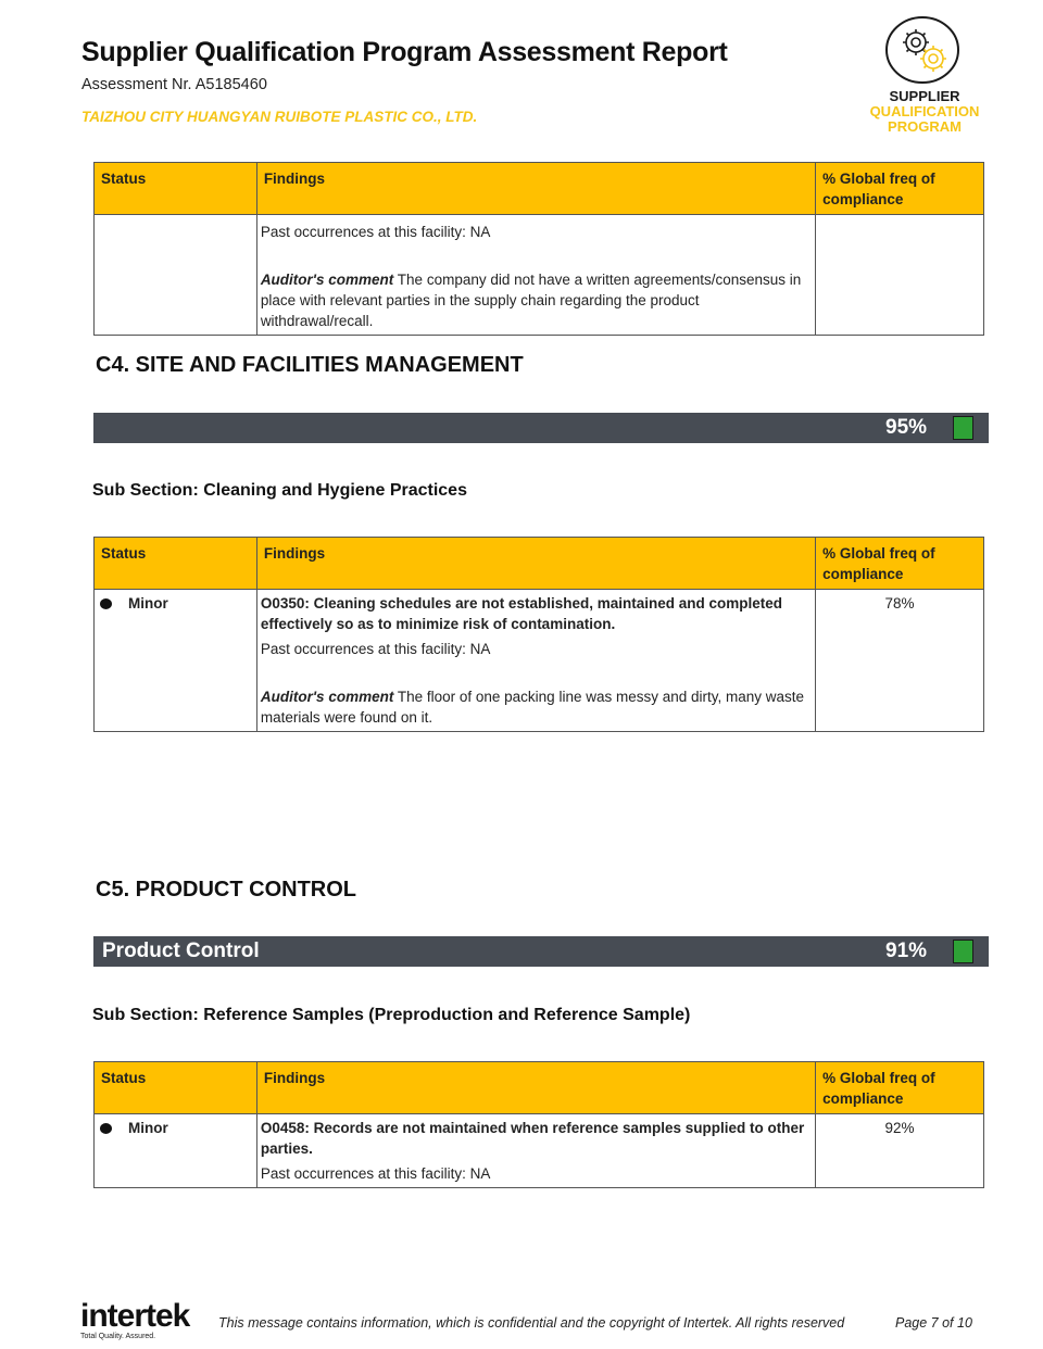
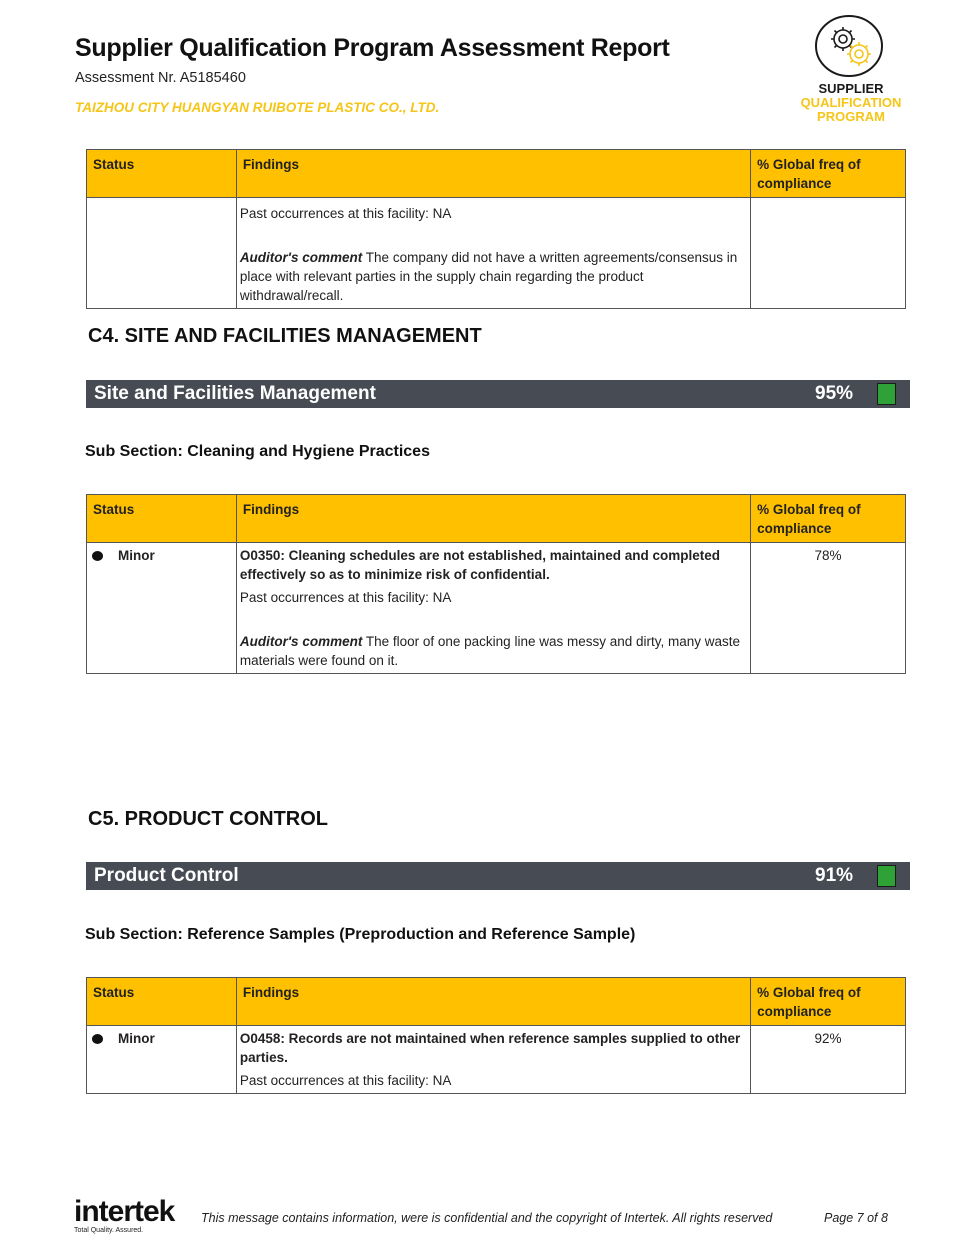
  Supplier Qualification Program Assessment Report
  Assessment Nr. A5185460
  TAIZHOU CITY HUANGYAN RUIBOTE PLASTIC CO., LTD.
  SUPPLIER
  QUALIFICATION
  PROGRAM
  Status	Findings	% Global freq of compliance
  	Past occurrences at this facility: NA Auditor's comment The company did not have a written agreements/consensus in place with relevant parties in the supply chain regarding the product withdrawal/recall.
  C4. SITE AND FACILITIES MANAGEMENT
+ Site and Facilities Management
  95%
  Sub Section: Cleaning and Hygiene Practices
  Status	Findings	% Global freq of compliance
- Minor	O0350: Cleaning schedules are not established, maintained and completed effectively so as to minimize risk of contamination. Past occurrences at this facility: NA Auditor's comment The floor of one packing line was messy and dirty, many waste materials were found on it.	78%
+ Minor	O0350: Cleaning schedules are not established, maintained and completed effectively so as to minimize risk of confidential. Past occurrences at this facility: NA Auditor's comment The floor of one packing line was messy and dirty, many waste materials were found on it.	78%
  C5. PRODUCT CONTROL
  Product Control
  91%
  Sub Section: Reference Samples (Preproduction and Reference Sample)
  Status	Findings	% Global freq of compliance
  Minor	O0458: Records are not maintained when reference samples supplied to other parties. Past occurrences at this facility: NA	92%
  intertek
- This message contains information, which is confidential and the copyright of Intertek. All rights reserved
+ This message contains information, were is confidential and the copyright of Intertek. All rights reserved
- Page 7 of 10
+ Page 7 of 8
